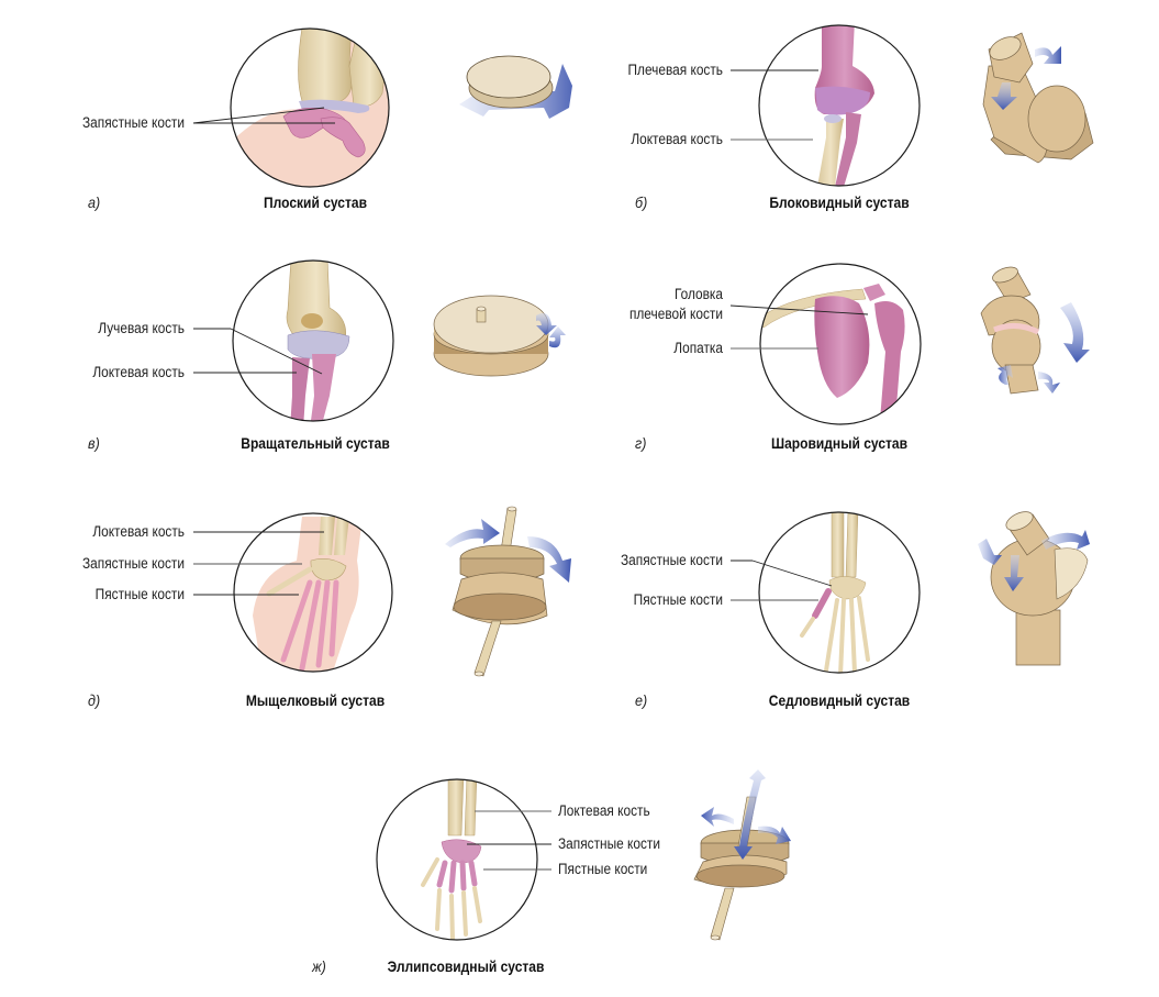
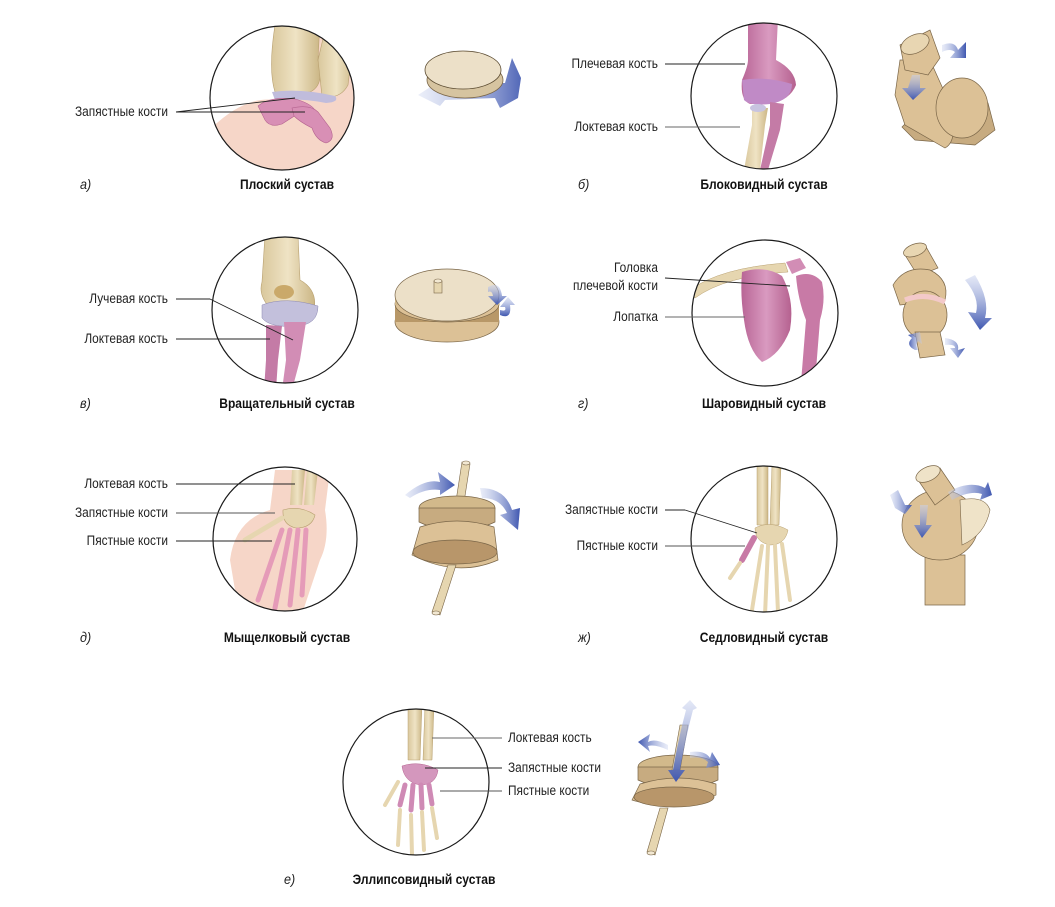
  Запястные кости
  а)
  Плоский сустав
  Плечевая кость
  Локтевая кость
  б)
  Блоковидный сустав
  Лучевая кость
  Локтевая кость
  в)
  Вращательный сустав
  Головка
  плечевой кости
  Лопатка
  г)
  Шаровидный сустав
  Локтевая кость
  Запястные кости
  Пястные кости
  д)
  Мыщелковый сустав
  Запястные кости
  Пястные кости
- е)
+ ж)
  Седловидный сустав
  Локтевая кость
  Запястные кости
  Пястные кости
- ж)
+ е)
  Эллипсовидный сустав
